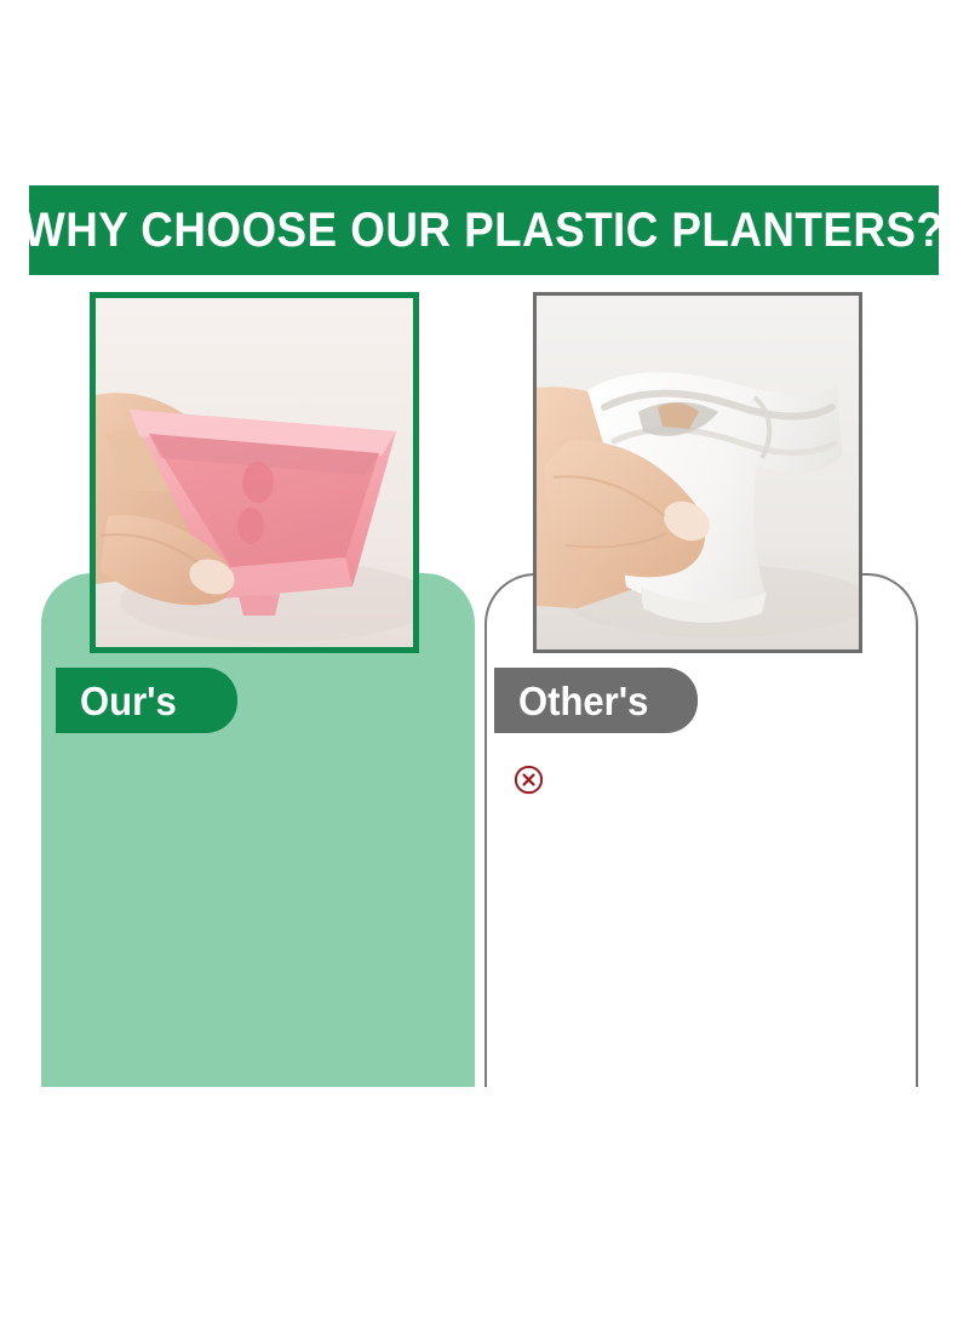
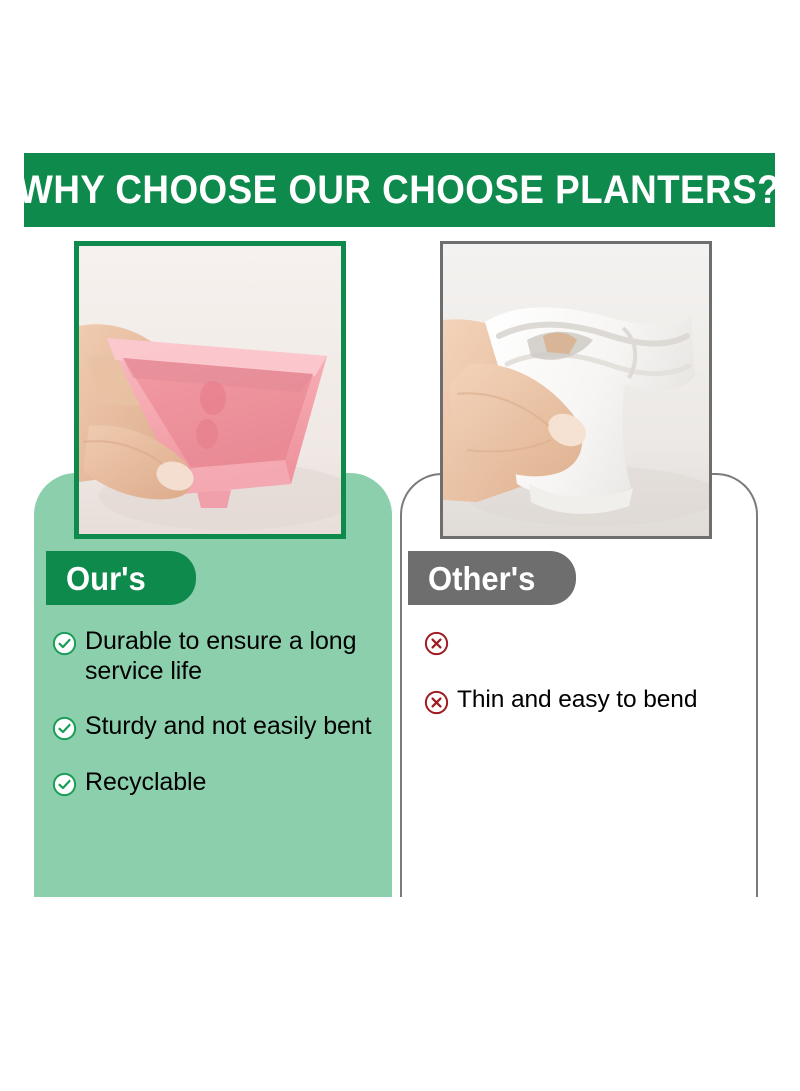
- WHY CHOOSE OUR PLASTIC PLANTERS?
+ WHY CHOOSE OUR CHOOSE PLANTERS?
  Our's
+ Durable to ensure a long service life
+ Sturdy and not easily bent
+ Recyclable
  Other's
+ Thin and easy to bend
